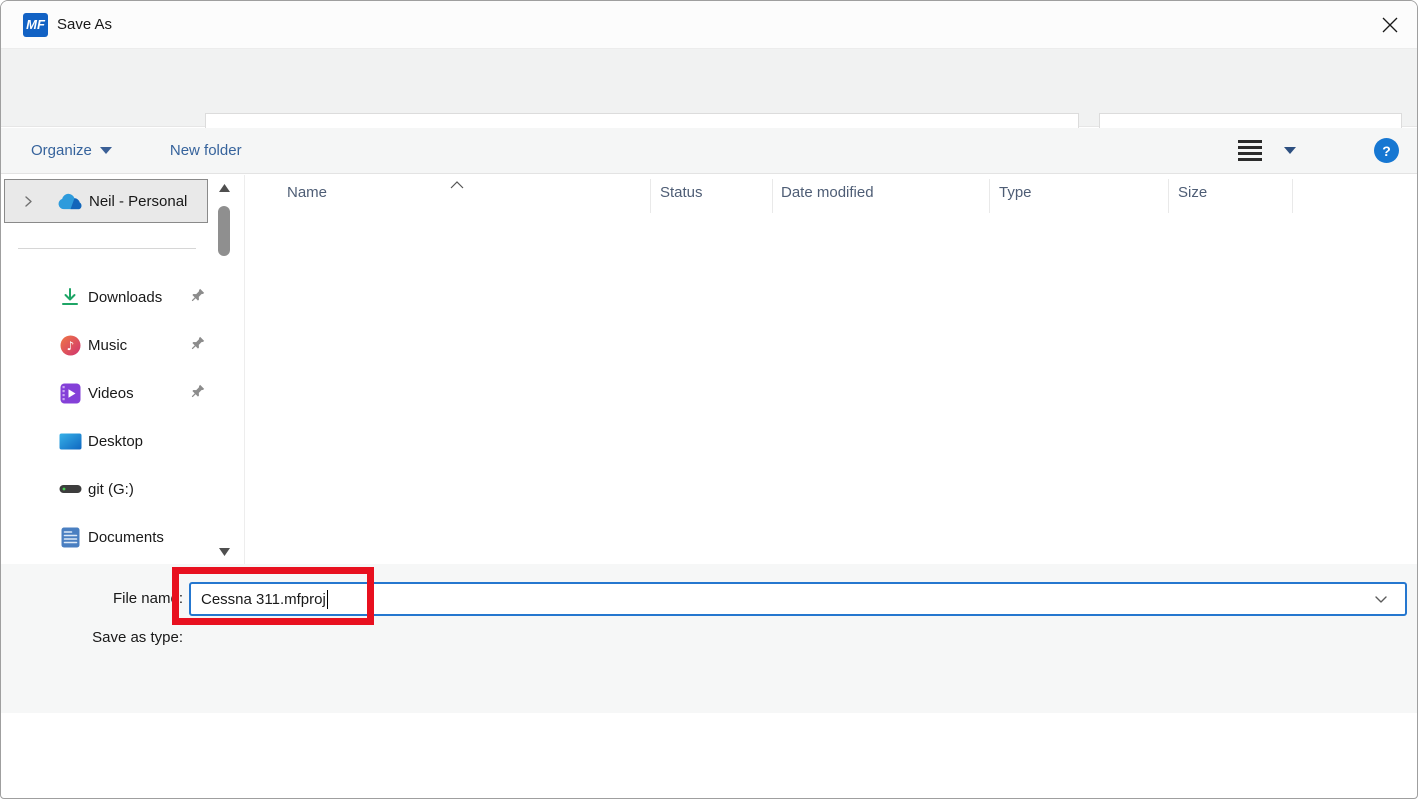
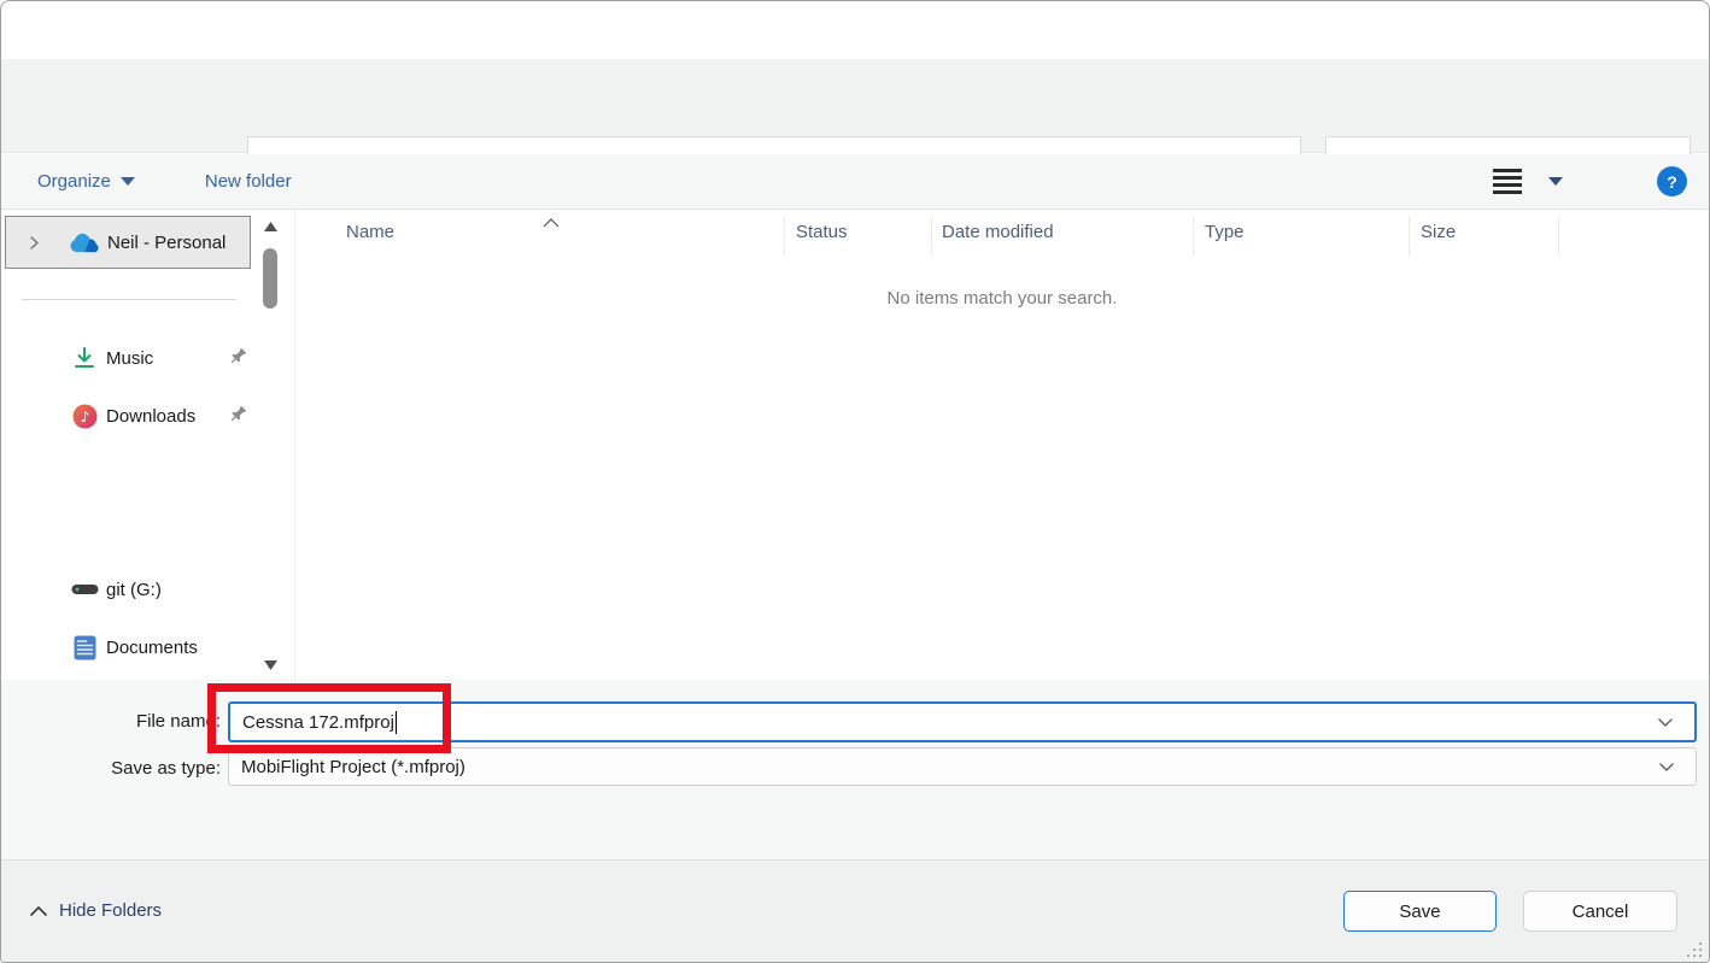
- MF
- Save As
  Organize
  New folder
  ?
  Neil - Personal
- Downloads
+ Music
  ♪
- Music
+ Downloads
- Videos
- Desktop
  git (G:)
  Documents
  Name
  Status
  Date modified
  Type
  Size
+ No items match your search.
  File name:
- Cessna 311.mfproj
+ Cessna 172.mfproj
  Save as type:
+ MobiFlight Project (*.mfproj)
+ Hide Folders
+ Save
+ Cancel
